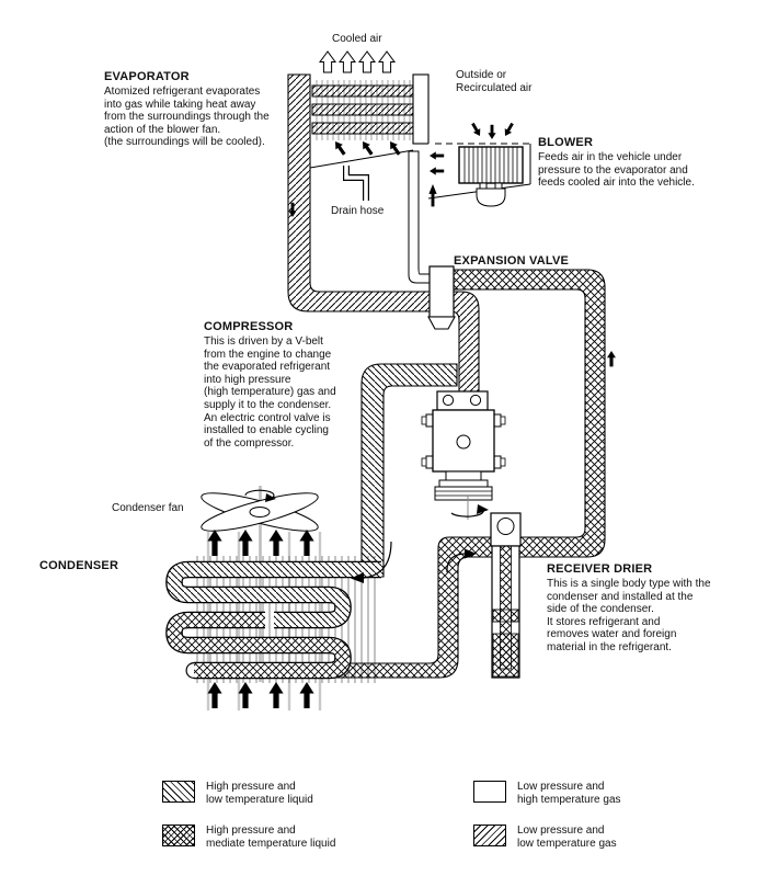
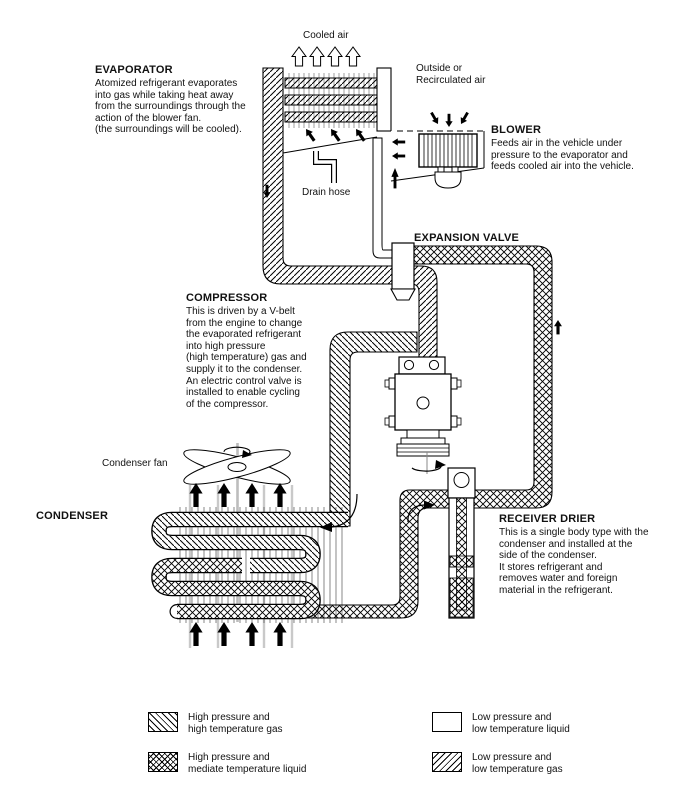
  EVAPORATOR
  Atomized refrigerant evaporates
  into gas while taking heat away
  from the surroundings through the
  action of the blower fan.
  (the surroundings will be cooled).
  Cooled air
  Outside or
  Recirculated air
  BLOWER
  Feeds air in the vehicle under
  pressure to the evaporator and
  feeds cooled air into the vehicle.
  Drain hose
  EXPANSION VALVE
  COMPRESSOR
  This is driven by a V-belt
  from the engine to change
  the evaporated refrigerant
  into high pressure
  (high temperature) gas and
  supply it to the condenser.
  An electric control valve is
  installed to enable cycling
  of the compressor.
  Condenser fan
  CONDENSER
  RECEIVER DRIER
  This is a single body type with the
  condenser and installed at the
  side of the condenser.
  It stores refrigerant and
  removes water and foreign
  material in the refrigerant.
  High pressure and
- low temperature liquid
+ high temperature gas
  High pressure and
  mediate temperature liquid
  Low pressure and
- high temperature gas
+ low temperature liquid
  Low pressure and
  low temperature gas
